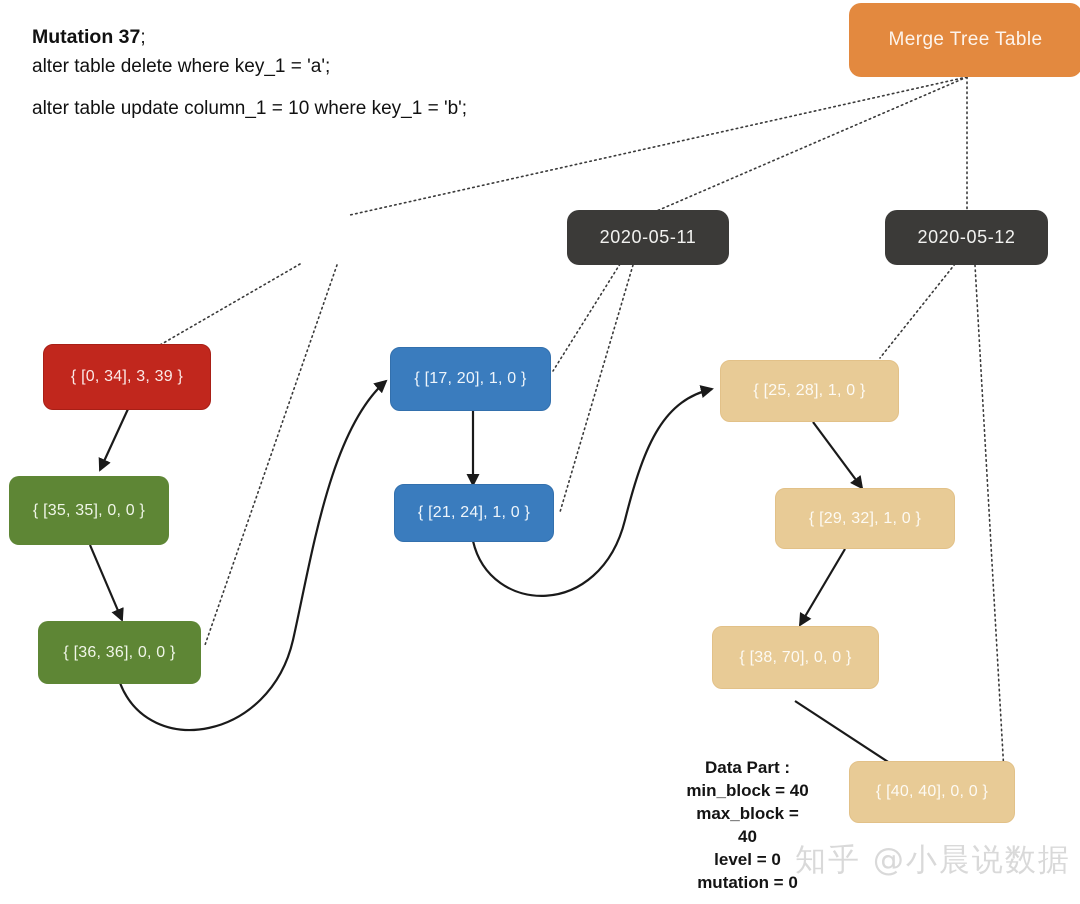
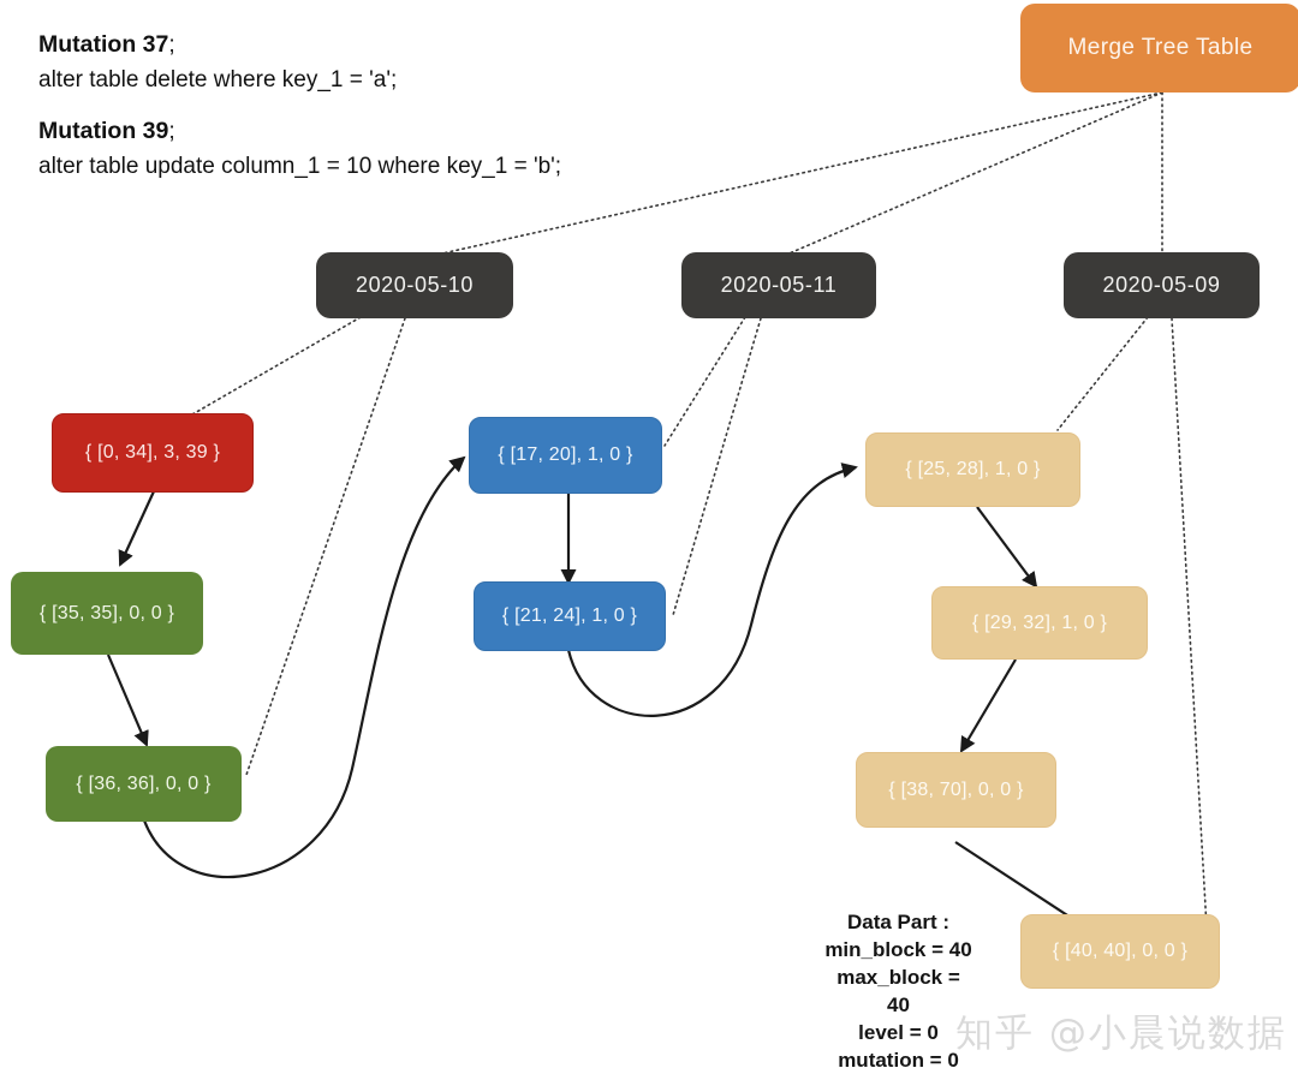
  Mutation 37;
  alter table delete where key_1 = 'a';
+ Mutation 39;
  alter table update column_1 = 10 where key_1 = 'b';
  Merge Tree Table
+ 2020-05-10
  2020-05-11
- 2020-05-12
+ 2020-05-09
  { [0, 34], 3, 39 }
  { [35, 35], 0, 0 }
  { [36, 36], 0, 0 }
  { [17, 20], 1, 0 }
  { [21, 24], 1, 0 }
  { [25, 28], 1, 0 }
  { [29, 32], 1, 0 }
  { [38, 70], 0, 0 }
  { [40, 40], 0, 0 }
  Data Part :
  min_block = 40
  max_block =
  40
  level = 0
  mutation = 0
  知乎 @小晨说数据
